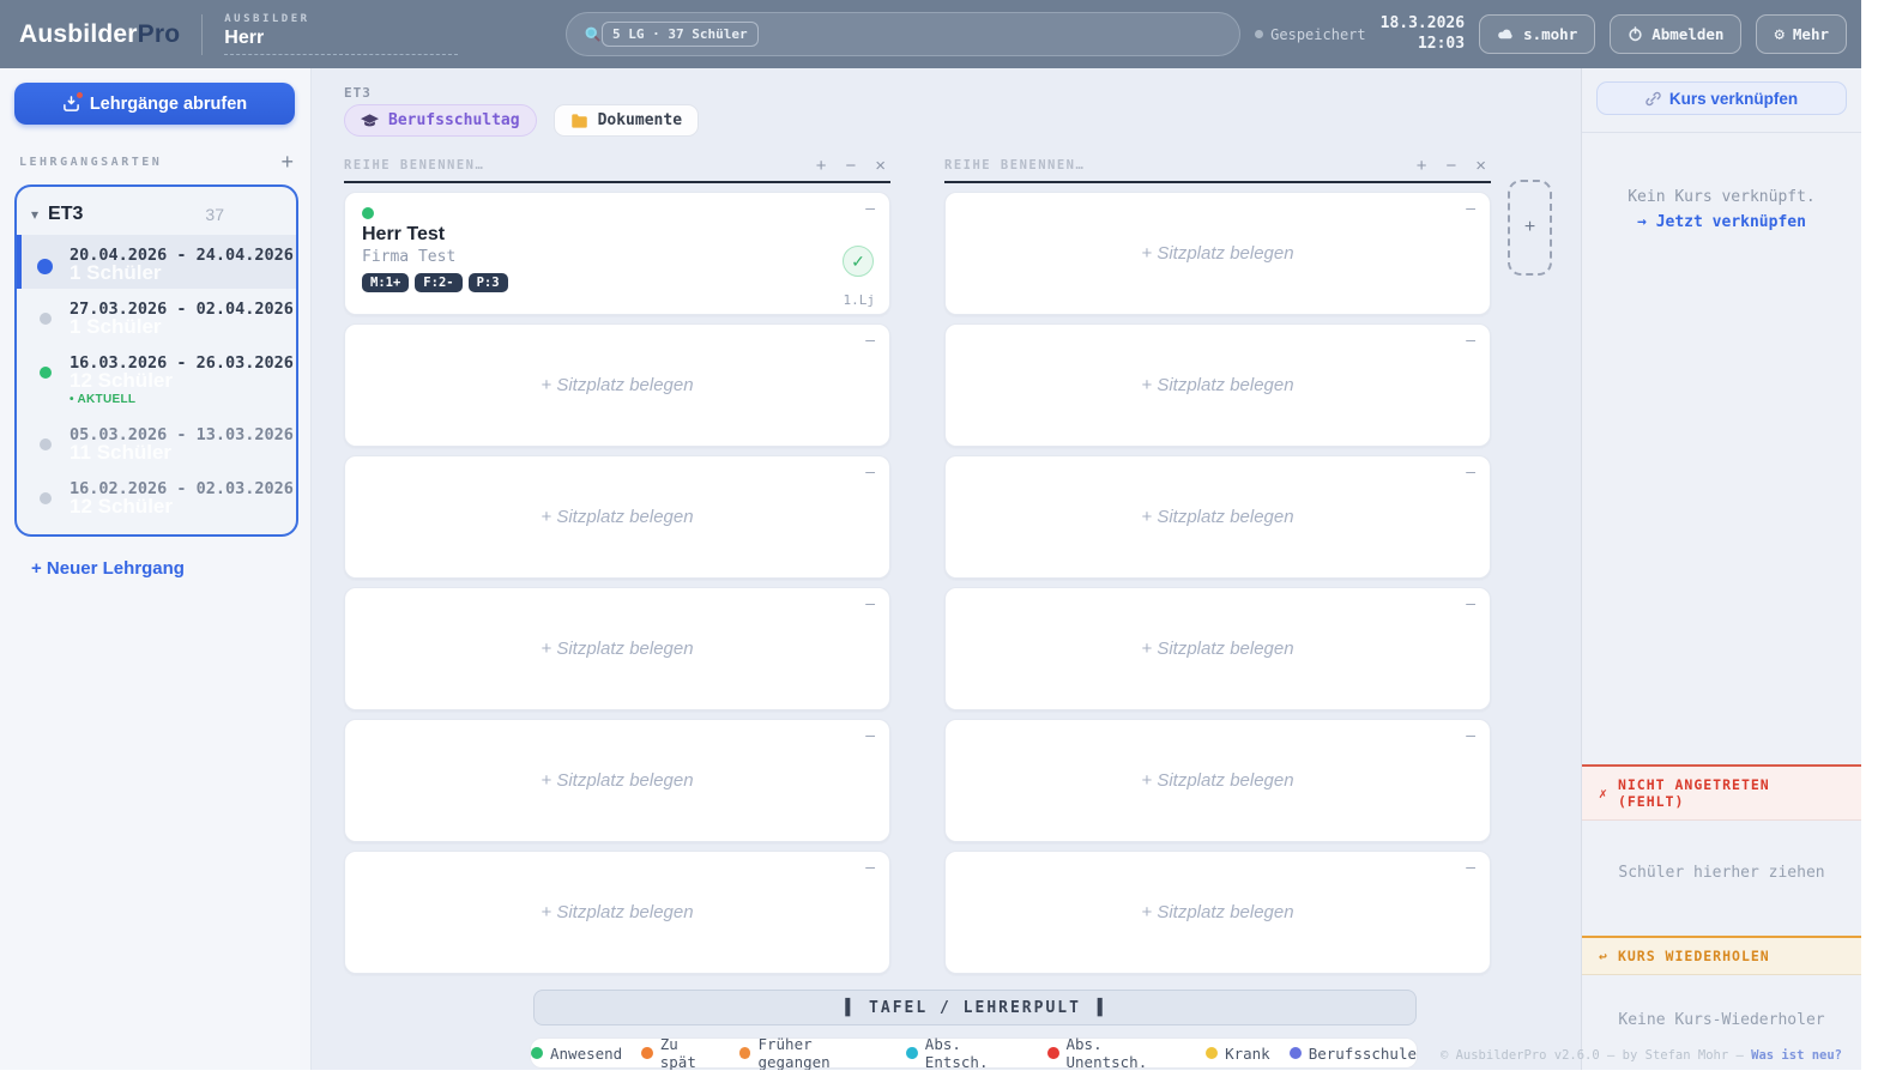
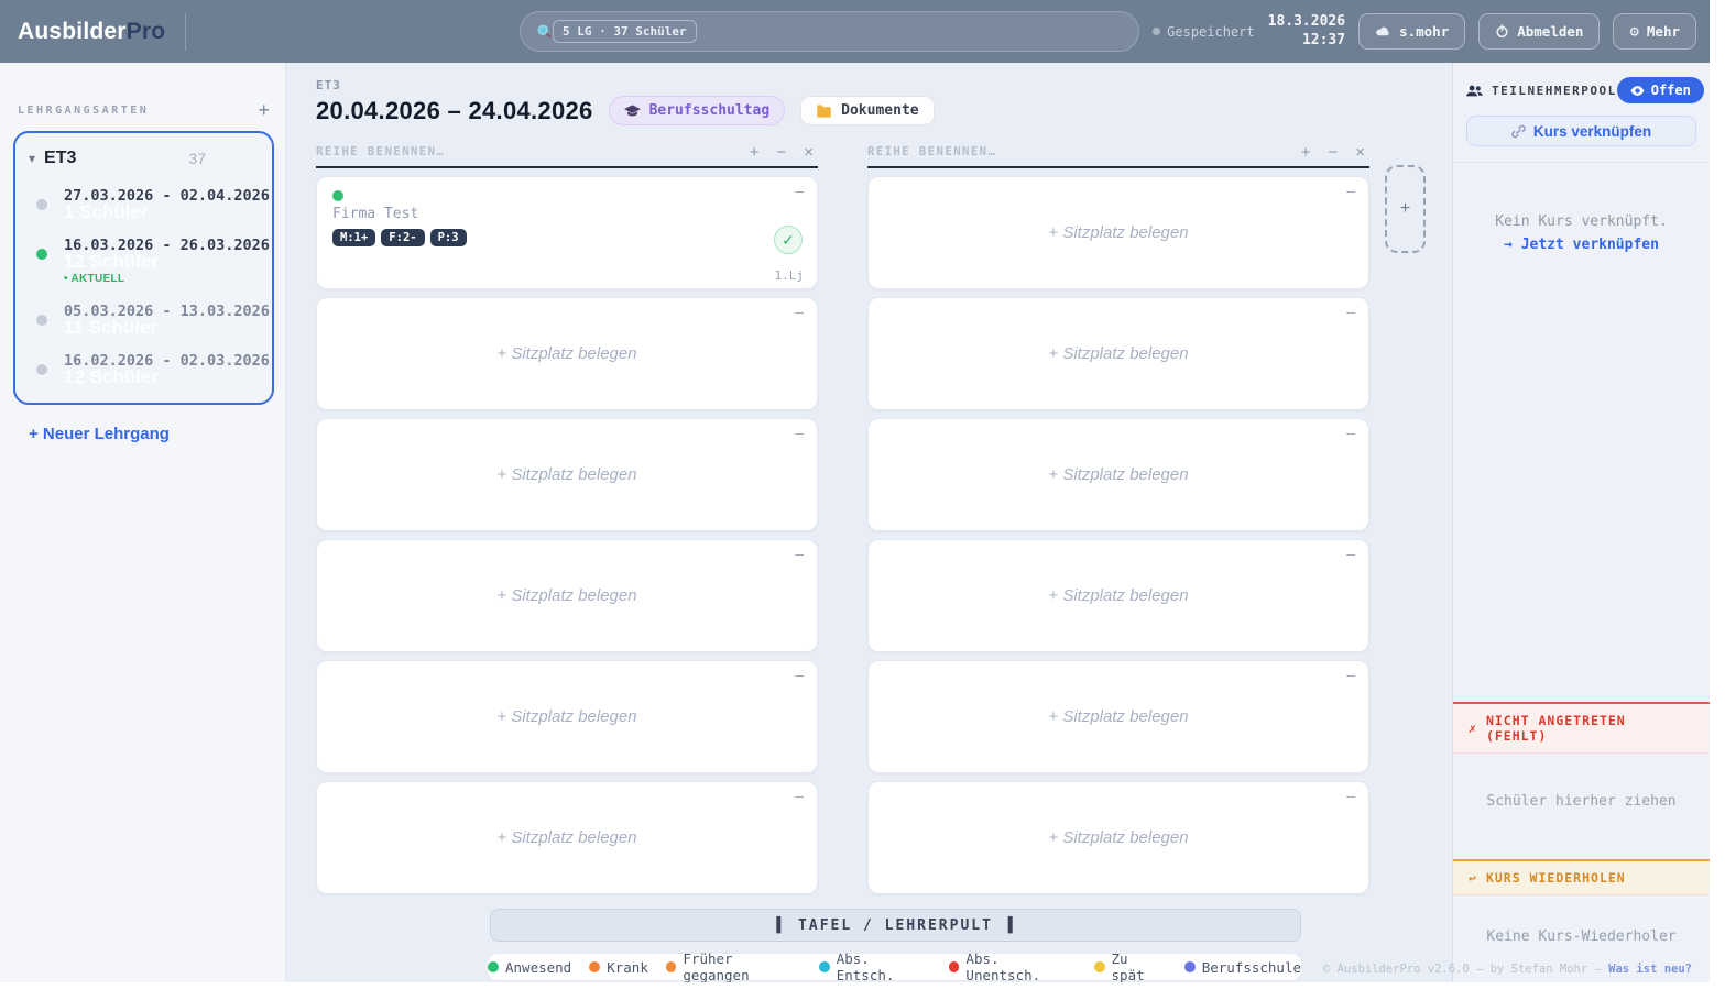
  AusbilderPro
- AUSBILDER
- Herr
  5 LG · 37 Schüler
  Gespeichert
  18.3.2026
- 12:03
+ 12:37
  s.mohr
  Abmelden
  ⚙
  Mehr
- Lehrgänge abrufen
  LEHRGANGSARTEN
  +
  ▾
  ET3
  37
- 20.04.2026 - 24.04.2026
  27.03.2026 - 02.04.2026
  16.03.2026 - 26.03.2026
  • AKTUELL
  05.03.2026 - 13.03.2026
  16.02.2026 - 02.03.2026
  + Neuer Lehrgang
  ET3
+ 20.04.2026 – 24.04.2026
  Berufsschultag
  Dokumente
  REIHE BENENNEN…
  +
  −
  ×
  –
- Herr Test
  Firma Test
  M:1+
  F:2-
  P:3
  ✓
  1.Lj
  –
  + Sitzplatz belegen
  –
  + Sitzplatz belegen
  –
  + Sitzplatz belegen
  –
  + Sitzplatz belegen
  –
  + Sitzplatz belegen
  REIHE BENENNEN…
  +
  −
  ×
  –
  + Sitzplatz belegen
  –
  + Sitzplatz belegen
  –
  + Sitzplatz belegen
  –
  + Sitzplatz belegen
  –
  + Sitzplatz belegen
  –
  + Sitzplatz belegen
  +
  ▌ TAFEL / LEHRERPULT ▐
  Anwesend
- Zu spät
+ Krank
  Früher gegangen
  Abs. Entsch.
  Abs. Unentsch.
- Krank
+ Zu spät
  Berufsschule
+ TEILNEHMERPOOL
+ Offen
  Kurs verknüpfen
  Kein Kurs verknüpft.
  → Jetzt verknüpfen
  ✗
  NICHT ANGETRETEN (FEHLT)
  Schüler hierher ziehen
  ↩
  KURS WIEDERHOLEN
  Keine Kurs-Wiederholer
  © AusbilderPro v2.6.0 – by Stefan Mohr – Was ist neu?
